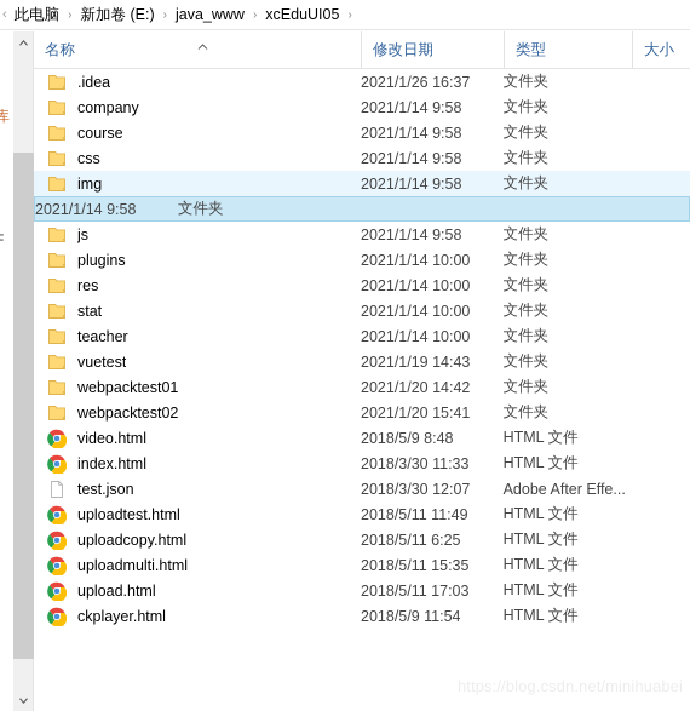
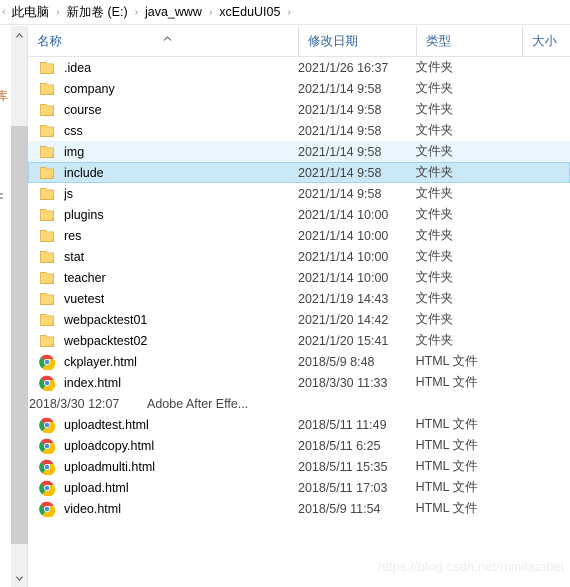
  ‹
  此电脑
  ›
  新加卷 (E:)
  ›
  java_www
  ›
  xcEduUI05
  ›
  库
  名称
  修改日期
  类型
  大小
  .idea
  2021/1/26 16:37
  文件夹
  company
  2021/1/14 9:58
  文件夹
  course
  2021/1/14 9:58
  文件夹
  css
  2021/1/14 9:58
  文件夹
  img
  2021/1/14 9:58
  文件夹
+ include
  2021/1/14 9:58
  文件夹
  js
  2021/1/14 9:58
  文件夹
  plugins
  2021/1/14 10:00
  文件夹
  res
  2021/1/14 10:00
  文件夹
  stat
  2021/1/14 10:00
  文件夹
  teacher
  2021/1/14 10:00
  文件夹
  vuetest
  2021/1/19 14:43
  文件夹
  webpacktest01
  2021/1/20 14:42
  文件夹
  webpacktest02
  2021/1/20 15:41
  文件夹
- video.html
+ ckplayer.html
  2018/5/9 8:48
  HTML 文件
  index.html
  2018/3/30 11:33
  HTML 文件
- test.json
  2018/3/30 12:07
  Adobe After Effe...
  uploadtest.html
  2018/5/11 11:49
  HTML 文件
  uploadcopy.html
  2018/5/11 6:25
  HTML 文件
  uploadmulti.html
  2018/5/11 15:35
  HTML 文件
  upload.html
  2018/5/11 17:03
  HTML 文件
- ckplayer.html
+ video.html
  2018/5/9 11:54
  HTML 文件
